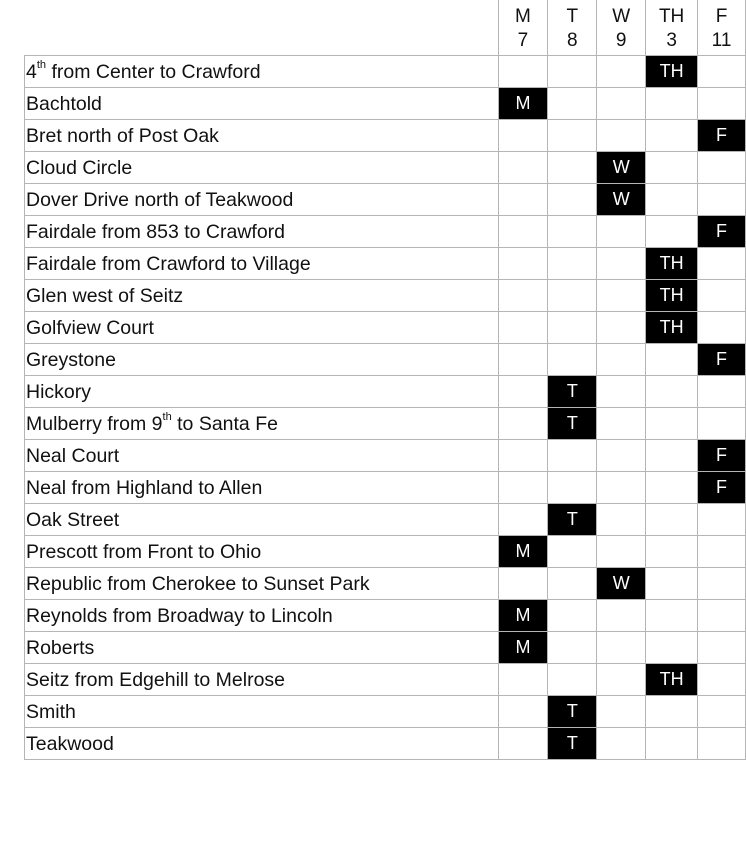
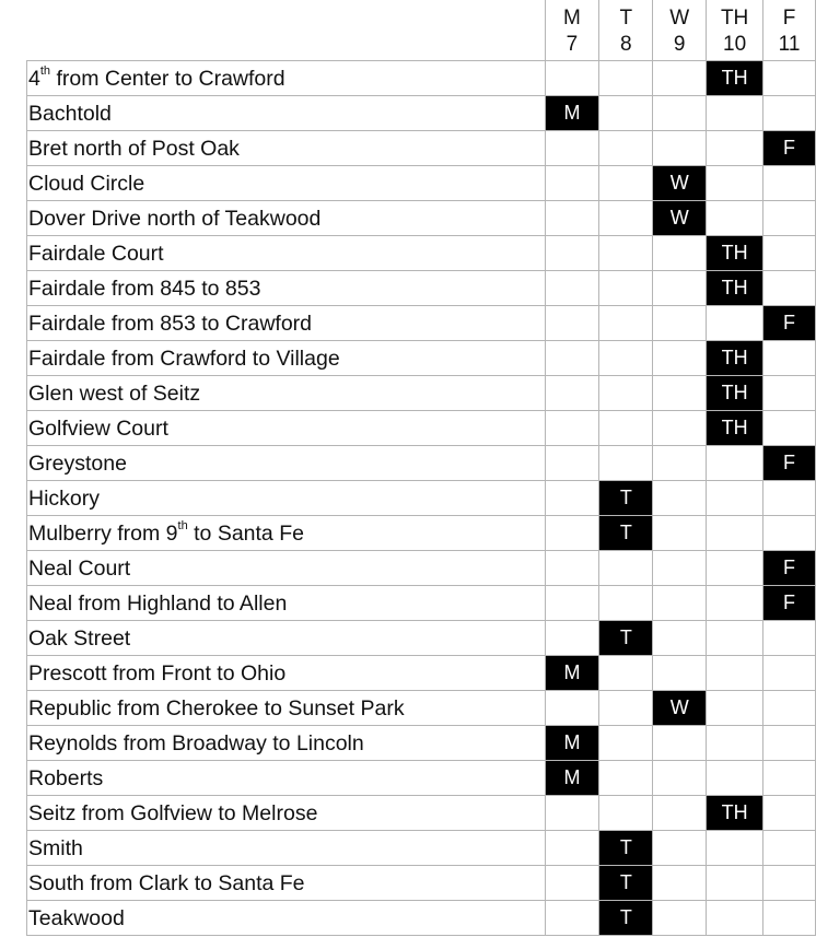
- 	M7	T8	W9	TH3	F11
+ 	M7	T8	W9	TH10	F11
  4th from Center to Crawford				TH
  Bachtold	M
  Bret north of Post Oak					F
  Cloud Circle			W
  Dover Drive north of Teakwood			W
+ Fairdale Court				TH
+ Fairdale from 845 to 853				TH
  Fairdale from 853 to Crawford					F
  Fairdale from Crawford to Village				TH
  Glen west of Seitz				TH
  Golfview Court				TH
  Greystone					F
  Hickory		T
  Mulberry from 9th to Santa Fe		T
  Neal Court					F
  Neal from Highland to Allen					F
  Oak Street		T
  Prescott from Front to Ohio	M
  Republic from Cherokee to Sunset Park			W
  Reynolds from Broadway to Lincoln	M
  Roberts	M
- Seitz from Edgehill to Melrose				TH
+ Seitz from Golfview to Melrose				TH
  Smith		T
+ South from Clark to Santa Fe		T
  Teakwood		T
